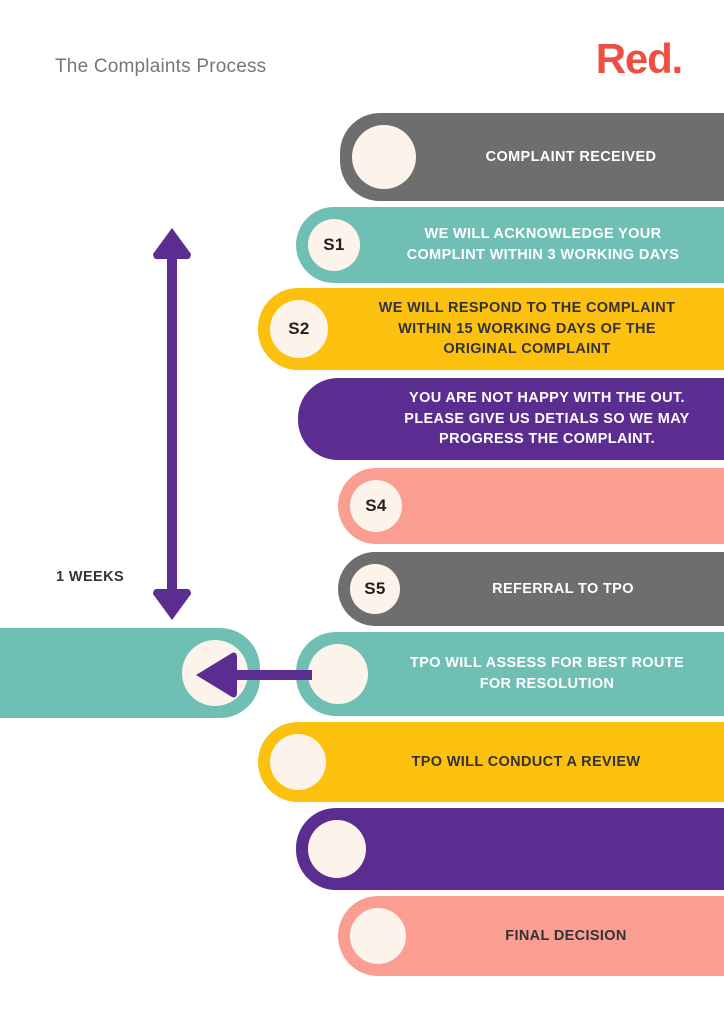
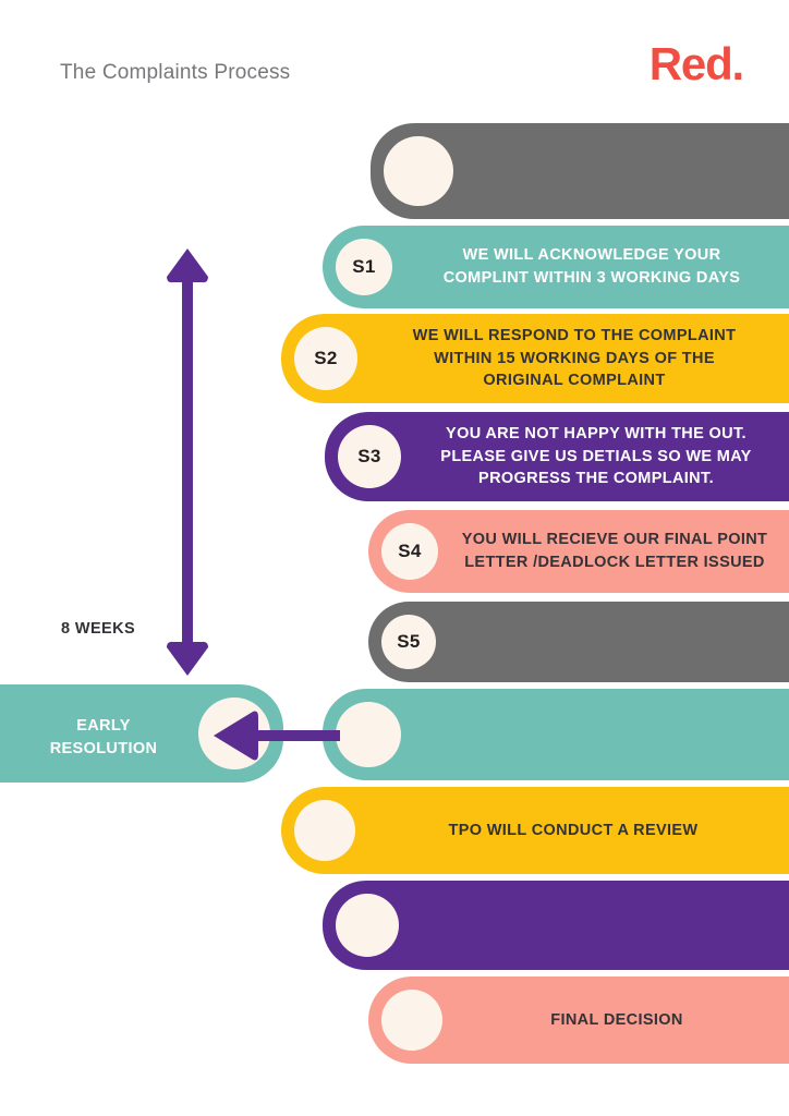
  The Complaints Process
  Red.
- COMPLAINT RECEIVED
  S1
  WE WILL ACKNOWLEDGE YOUR
  COMPLINT WITHIN 3 WORKING DAYS
  S2
  WE WILL RESPOND TO THE COMPLAINT
  WITHIN 15 WORKING DAYS OF THE
  ORIGINAL COMPLAINT
+ S3
  YOU ARE NOT HAPPY WITH THE OUT.
  PLEASE GIVE US DETIALS SO WE MAY
  PROGRESS THE COMPLAINT.
  S4
+ YOU WILL RECIEVE OUR FINAL POINT
+ LETTER /DEADLOCK LETTER ISSUED
  S5
- REFERRAL TO TPO
- TPO WILL ASSESS FOR BEST ROUTE
- FOR RESOLUTION
  TPO WILL CONDUCT A REVIEW
  FINAL DECISION
+ EARLY
+ RESOLUTION
- 1 WEEKS
+ 8 WEEKS
